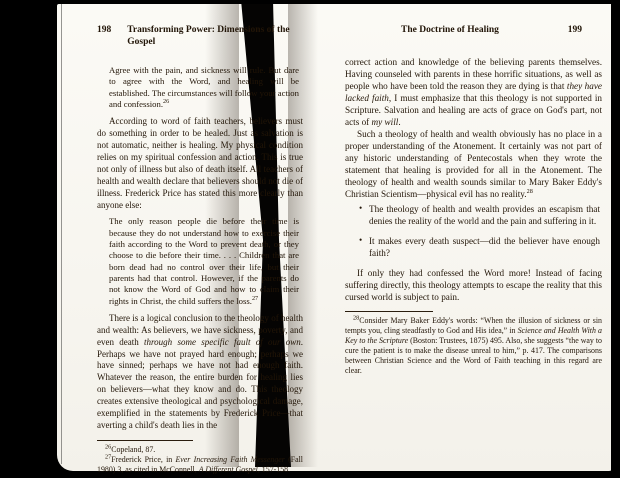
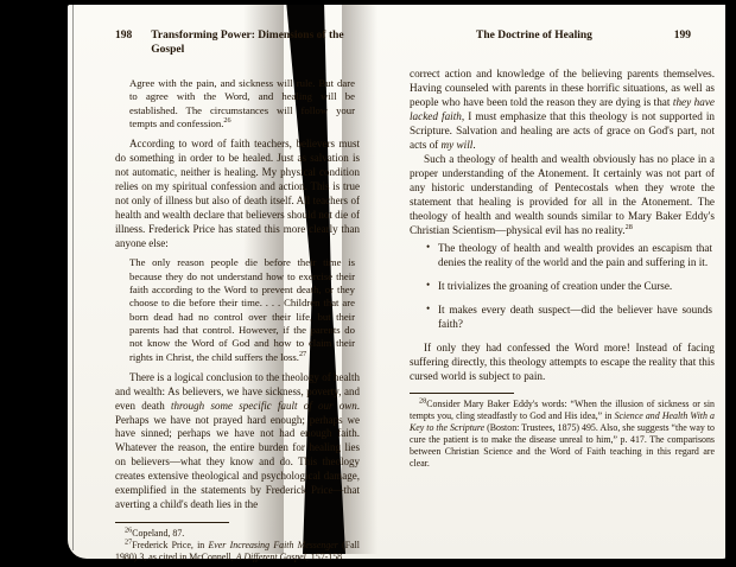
  198
  Transforming Power: Dimensions of the Gospel
- Agree with the pain, and sickness will rule. But dare to agree with the Word, and healing will be established. The circumstances will follow your action and confession.
+ Agree with the pain, and sickness will rule. But dare to agree with the Word, and healing will be established. The circumstances will follow your tempts and confession.
  According to word of faith teachers, believers must do something in order to be healed. Just as salvation is not automatic, neither is healing. My physical condition relies on my spiritual confession and action. This is true not only of illness but also of death itself. All teachers of health and wealth declare that believers should not die of illness. Frederick Price has stated this more clearly than anyone else:
  The only reason people die before their time is because they do not understand how to exercise their faith according to the Word to prevent death, or they choose to die before their time. . . . Children that are born dead had no control over their life, but their parents had that control. However, if the parents do not know the Word of God and how to claim their rights in Christ, the child suffers the loss.
  There is a logical conclusion to the theology of health and wealth: As believers, we have sickness, poverty, and even death through some specific fault of our own. Perhaps we have not prayed hard enough; perhaps we have sinned; perhaps we have not had enough faith. Whatever the reason, the entire burden for healing lies on believers—what they know and do. This theology creates extensive theological and psychological damage, exemplified in the statements by Frederick Price—that averting a child's death lies in the
  Copeland, 87.
  Frederick Price, in Ever Increasing Faith Messenger (Fall 1980) 3, as cited in McConnell, A Different Gospel, 157-158.
  The Doctrine of Healing
  199
  correct action and knowledge of the believing parents themselves. Having counseled with parents in these horrific situations, as well as people who have been told the reason they are dying is that they have lacked faith, I must emphasize that this theology is not supported in Scripture. Salvation and healing are acts of grace on God's part, not acts of my will.
  Such a theology of health and wealth obviously has no place in a proper understanding of the Atonement. It certainly was not part of any historic understanding of Pentecostals when they wrote the statement that healing is provided for all in the Atonement. The theology of health and wealth sounds similar to Mary Baker Eddy's Christian Scientism—physical evil has no reality.
  The theology of health and wealth provides an escapism that denies the reality of the world and the pain and suffering in it.
+ It trivializes the groaning of creation under the Curse.
- It makes every death suspect—did the believer have enough faith?
+ It makes every death suspect—did the believer have sounds faith?
  If only they had confessed the Word more! Instead of facing suffering directly, this theology attempts to escape the reality that this cursed world is subject to pain.
  Consider Mary Baker Eddy's words: “When the illusion of sickness or sin tempts you, cling steadfastly to God and His idea,” in Science and Health With a Key to the Scripture (Boston: Trustees, 1875) 495. Also, she suggests “the way to cure the patient is to make the disease unreal to him,” p. 417. The comparisons between Christian Science and the Word of Faith teaching in this regard are clear.
